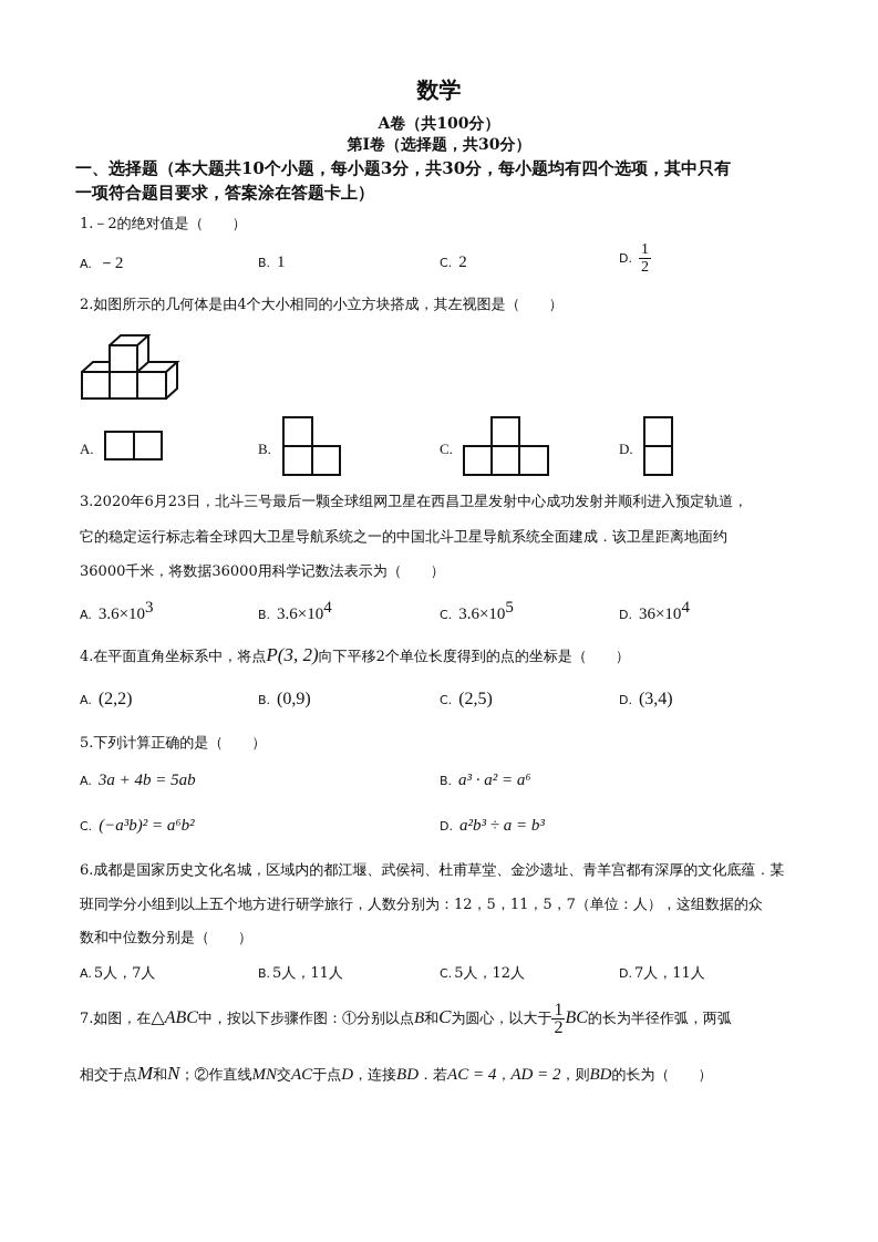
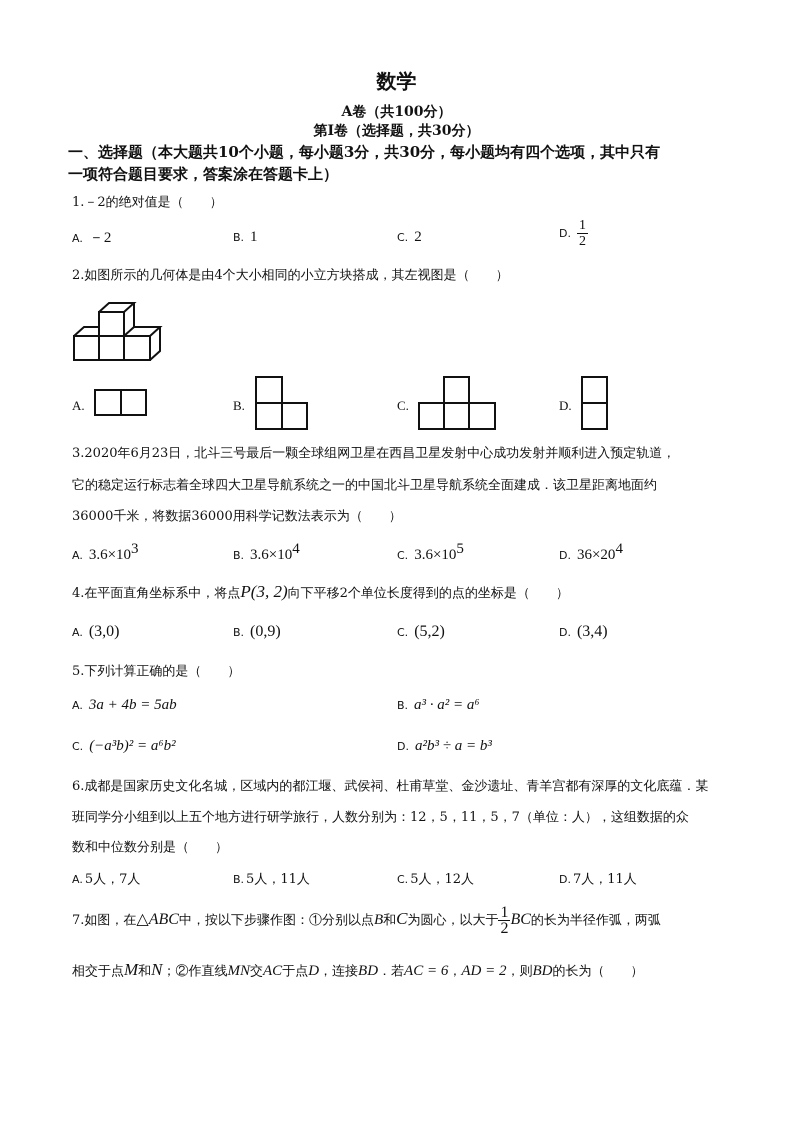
  数学
  A卷（共100分）
  第I卷（选择题，共30分）
  一、选择题（本大题共10个小题，每小题3分，共30分，每小题均有四个选项，其中只有
  一项符合题目要求，答案涂在答题卡上）
  1.－2的绝对值是（ ）
  A. －2
  B. 1
  C. 2
  D.
  1
  2
  2.如图所示的几何体是由4个大小相同的小立方块搭成，其左视图是（ ）
  A.
  B.
  C.
  D.
  3.2020年6月23日，北斗三号最后一颗全球组网卫星在西昌卫星发射中心成功发射并顺利进入预定轨道，
  它的稳定运行标志着全球四大卫星导航系统之一的中国北斗卫星导航系统全面建成．该卫星距离地面约
  36000千米，将数据36000用科学记数法表示为（ ）
  A. 3.6×103
  B. 3.6×104
  C. 3.6×105
- D. 36×104
+ D. 36×204
  4.在平面直角坐标系中，将点P(3, 2)向下平移2个单位长度得到的点的坐标是（ ）
- A. (2,2)
+ A. (3,0)
  B. (0,9)
- C. (2,5)
+ C. (5,2)
  D. (3,4)
  5.下列计算正确的是（ ）
  A. 3a + 4b = 5ab
  B. a³ · a² = a⁶
  C. (−a³b)² = a⁶b²
  D. a²b³ ÷ a = b³
  6.成都是国家历史文化名城，区域内的都江堰、武侯祠、杜甫草堂、金沙遗址、青羊宫都有深厚的文化底蕴．某
  班同学分小组到以上五个地方进行研学旅行，人数分别为：12，5，11，5，7（单位：人），这组数据的众
  数和中位数分别是（ ）
  A. 5人，7人
  B. 5人，11人
  C. 5人，12人
  D. 7人，11人
  7.如图，在△ABC中，按以下步骤作图：①分别以点B和C为圆心，以大于
  1
  2
  BC的长为半径作弧，两弧
- 相交于点M和N；②作直线MN交AC于点D，连接BD．若AC = 4，AD = 2，则BD的长为（ ）
+ 相交于点M和N；②作直线MN交AC于点D，连接BD．若AC = 6，AD = 2，则BD的长为（ ）
